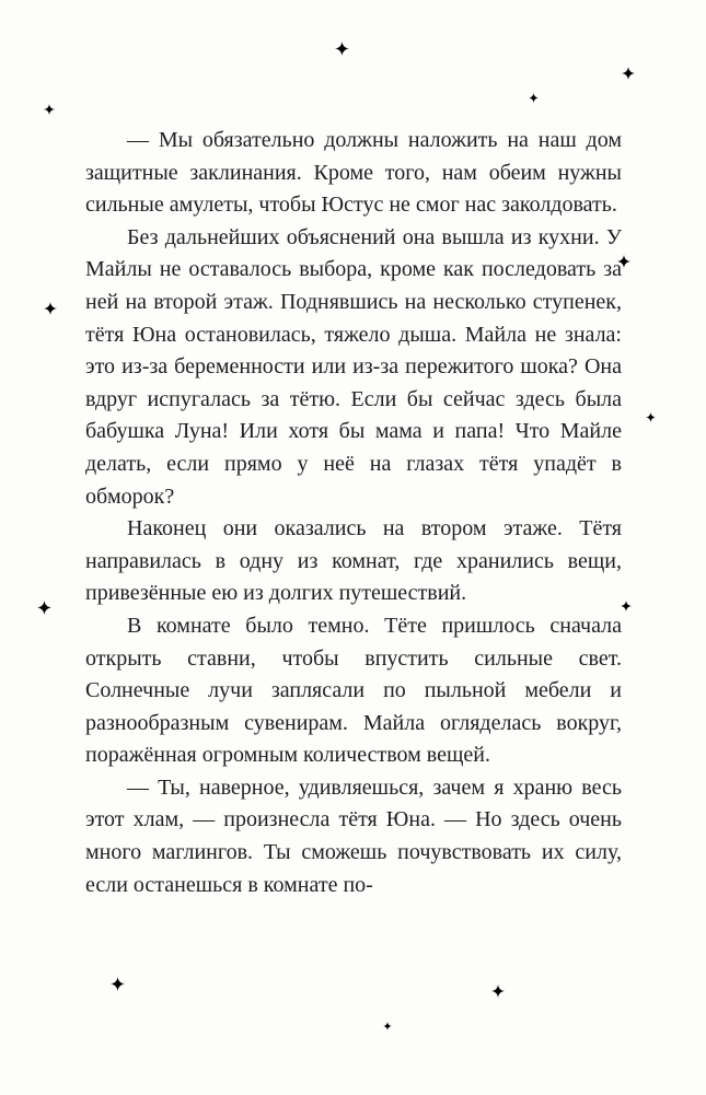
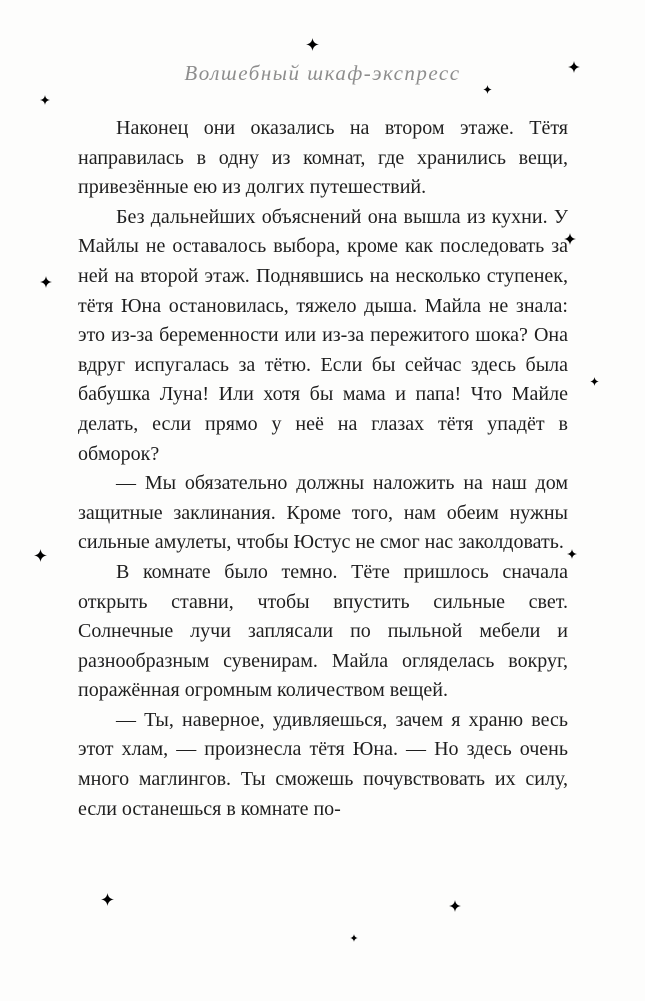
+ Волшебный шкаф-экспресс
- — Мы обязательно должны наложить на наш дом защитные заклинания. Кроме того, нам обеим нужны сильные амулеты, чтобы Юстус не смог нас заколдовать.
+ Наконец они оказались на втором этаже. Тётя направилась в одну из комнат, где хранились вещи, привезённые ею из долгих путешествий.
  Без дальнейших объяснений она вышла из кухни. У Майлы не оставалось выбора, кроме как последовать за ней на второй этаж. Поднявшись на несколько ступенек, тётя Юна остановилась, тяжело дыша. Майла не знала: это из-за беременности или из-за пережитого шока? Она вдруг испугалась за тётю. Если бы сейчас здесь была бабушка Луна! Или хотя бы мама и папа! Что Майле делать, если прямо у неё на глазах тётя упадёт в обморок?
- Наконец они оказались на втором этаже. Тётя направилась в одну из комнат, где хранились вещи, привезённые ею из долгих путешествий.
+ — Мы обязательно должны наложить на наш дом защитные заклинания. Кроме того, нам обеим нужны сильные амулеты, чтобы Юстус не смог нас заколдовать.
  В комнате было темно. Тёте пришлось сначала открыть ставни, чтобы впустить сильные свет. Солнечные лучи заплясали по пыльной мебели и разнообразным сувенирам. Майла огляделась вокруг, поражённая огромным количеством вещей.
  — Ты, наверное, удивляешься, зачем я храню весь этот хлам, — произнесла тётя Юна. — Но здесь очень много маглингов. Ты сможешь почувствовать их силу, если останешься в комнате по-
